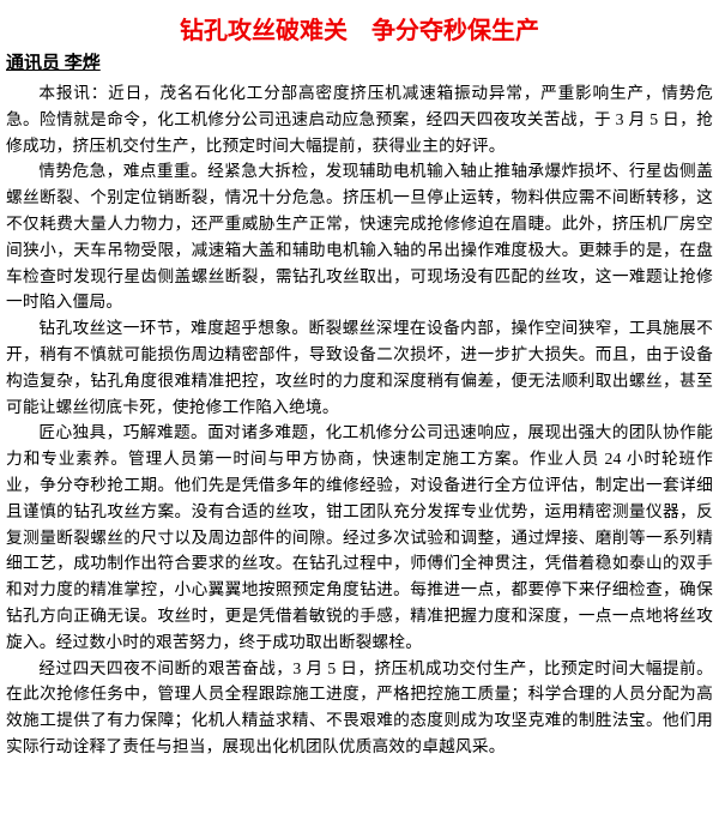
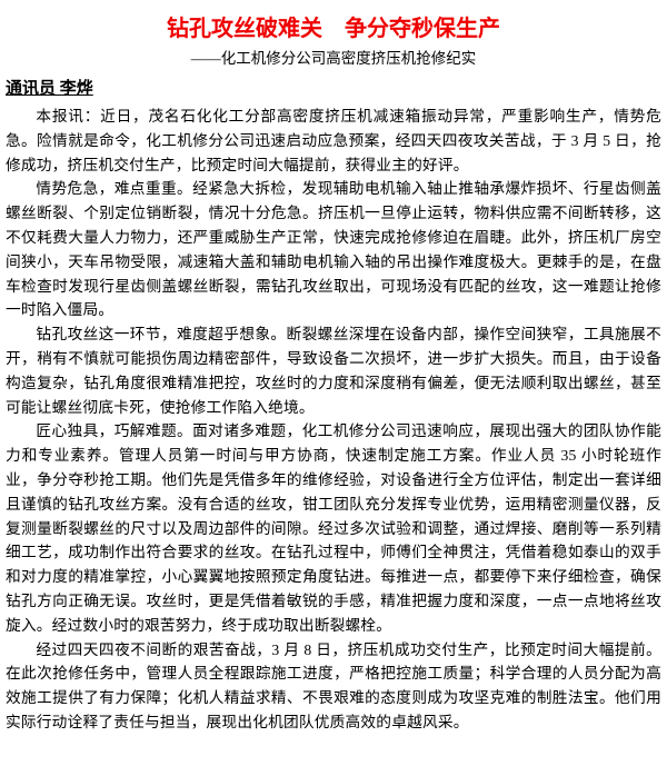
  钻孔攻丝破难关 争分夺秒保生产
+ ——化工机修分公司高密度挤压机抢修纪实
  通讯员 李烨
  本报讯：近日，茂名石化化工分部高密度挤压机减速箱振动异常，严重影响生产，情势危急。险情就是命令，化工机修分公司迅速启动应急预案，经四天四夜攻关苦战，于 3 月 5 日，抢修成功，挤压机交付生产，比预定时间大幅提前，获得业主的好评。
  情势危急，难点重重。经紧急大拆检，发现辅助电机输入轴止推轴承爆炸损坏、行星齿侧盖螺丝断裂、个别定位销断裂，情况十分危急。挤压机一旦停止运转，物料供应需不间断转移，这不仅耗费大量人力物力，还严重威胁生产正常，快速完成抢修修迫在眉睫。此外，挤压机厂房空间狭小，天车吊物受限，减速箱大盖和辅助电机输入轴的吊出操作难度极大。更棘手的是，在盘车检查时发现行星齿侧盖螺丝断裂，需钻孔攻丝取出，可现场没有匹配的丝攻，这一难题让抢修一时陷入僵局。
  钻孔攻丝这一环节，难度超乎想象。断裂螺丝深埋在设备内部，操作空间狭窄，工具施展不开，稍有不慎就可能损伤周边精密部件，导致设备二次损坏，进一步扩大损失。而且，由于设备构造复杂，钻孔角度很难精准把控，攻丝时的力度和深度稍有偏差，便无法顺利取出螺丝，甚至可能让螺丝彻底卡死，使抢修工作陷入绝境。
- 匠心独具，巧解难题。面对诸多难题，化工机修分公司迅速响应，展现出强大的团队协作能力和专业素养。管理人员第一时间与甲方协商，快速制定施工方案。作业人员 24 小时轮班作业，争分夺秒抢工期。他们先是凭借多年的维修经验，对设备进行全方位评估，制定出一套详细且谨慎的钻孔攻丝方案。没有合适的丝攻，钳工团队充分发挥专业优势，运用精密测量仪器，反复测量断裂螺丝的尺寸以及周边部件的间隙。经过多次试验和调整，通过焊接、磨削等一系列精细工艺，成功制作出符合要求的丝攻。在钻孔过程中，师傅们全神贯注，凭借着稳如泰山的双手和对力度的精准掌控，小心翼翼地按照预定角度钻进。每推进一点，都要停下来仔细检查，确保钻孔方向正确无误。攻丝时，更是凭借着敏锐的手感，精准把握力度和深度，一点一点地将丝攻旋入。经过数小时的艰苦努力，终于成功取出断裂螺栓。
+ 匠心独具，巧解难题。面对诸多难题，化工机修分公司迅速响应，展现出强大的团队协作能力和专业素养。管理人员第一时间与甲方协商，快速制定施工方案。作业人员 35 小时轮班作业，争分夺秒抢工期。他们先是凭借多年的维修经验，对设备进行全方位评估，制定出一套详细且谨慎的钻孔攻丝方案。没有合适的丝攻，钳工团队充分发挥专业优势，运用精密测量仪器，反复测量断裂螺丝的尺寸以及周边部件的间隙。经过多次试验和调整，通过焊接、磨削等一系列精细工艺，成功制作出符合要求的丝攻。在钻孔过程中，师傅们全神贯注，凭借着稳如泰山的双手和对力度的精准掌控，小心翼翼地按照预定角度钻进。每推进一点，都要停下来仔细检查，确保钻孔方向正确无误。攻丝时，更是凭借着敏锐的手感，精准把握力度和深度，一点一点地将丝攻旋入。经过数小时的艰苦努力，终于成功取出断裂螺栓。
- 经过四天四夜不间断的艰苦奋战，3 月 5 日，挤压机成功交付生产，比预定时间大幅提前。在此次抢修任务中，管理人员全程跟踪施工进度，严格把控施工质量；科学合理的人员分配为高效施工提供了有力保障；化机人精益求精、不畏艰难的态度则成为攻坚克难的制胜法宝。他们用实际行动诠释了责任与担当，展现出化机团队优质高效的卓越风采。
+ 经过四天四夜不间断的艰苦奋战，3 月 8 日，挤压机成功交付生产，比预定时间大幅提前。在此次抢修任务中，管理人员全程跟踪施工进度，严格把控施工质量；科学合理的人员分配为高效施工提供了有力保障；化机人精益求精、不畏艰难的态度则成为攻坚克难的制胜法宝。他们用实际行动诠释了责任与担当，展现出化机团队优质高效的卓越风采。
